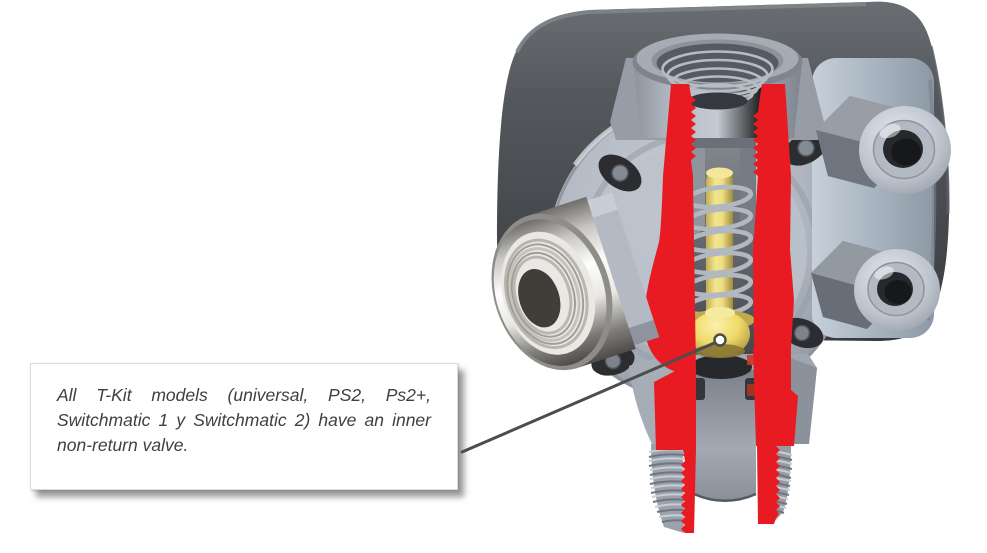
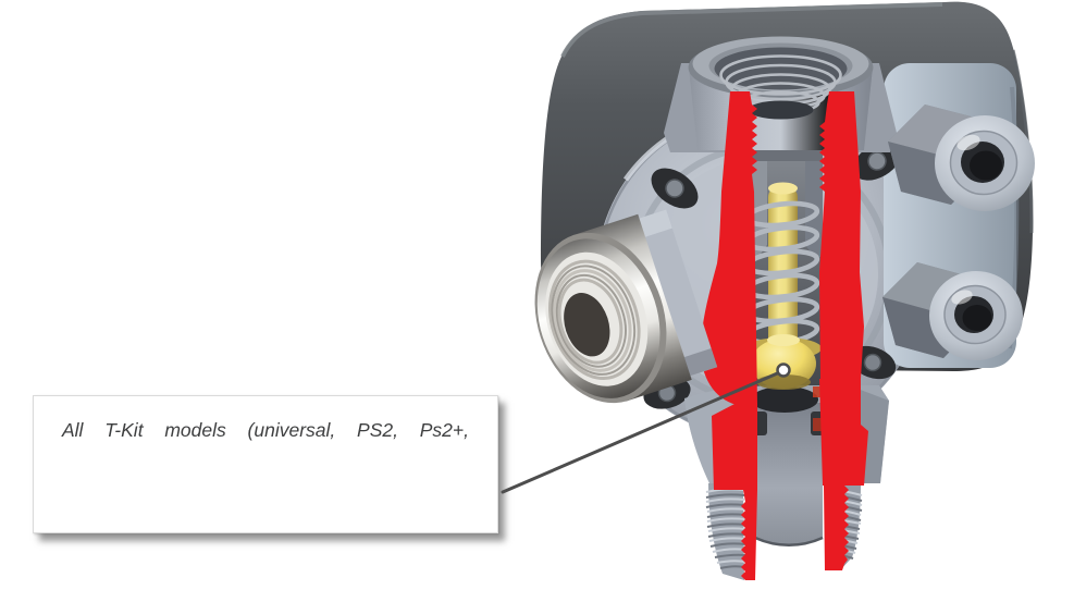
  All T-Kit models (universal, PS2, Ps2+,
- Switchmatic 1 y Switchmatic 2) have an inner
- non-return valve.
